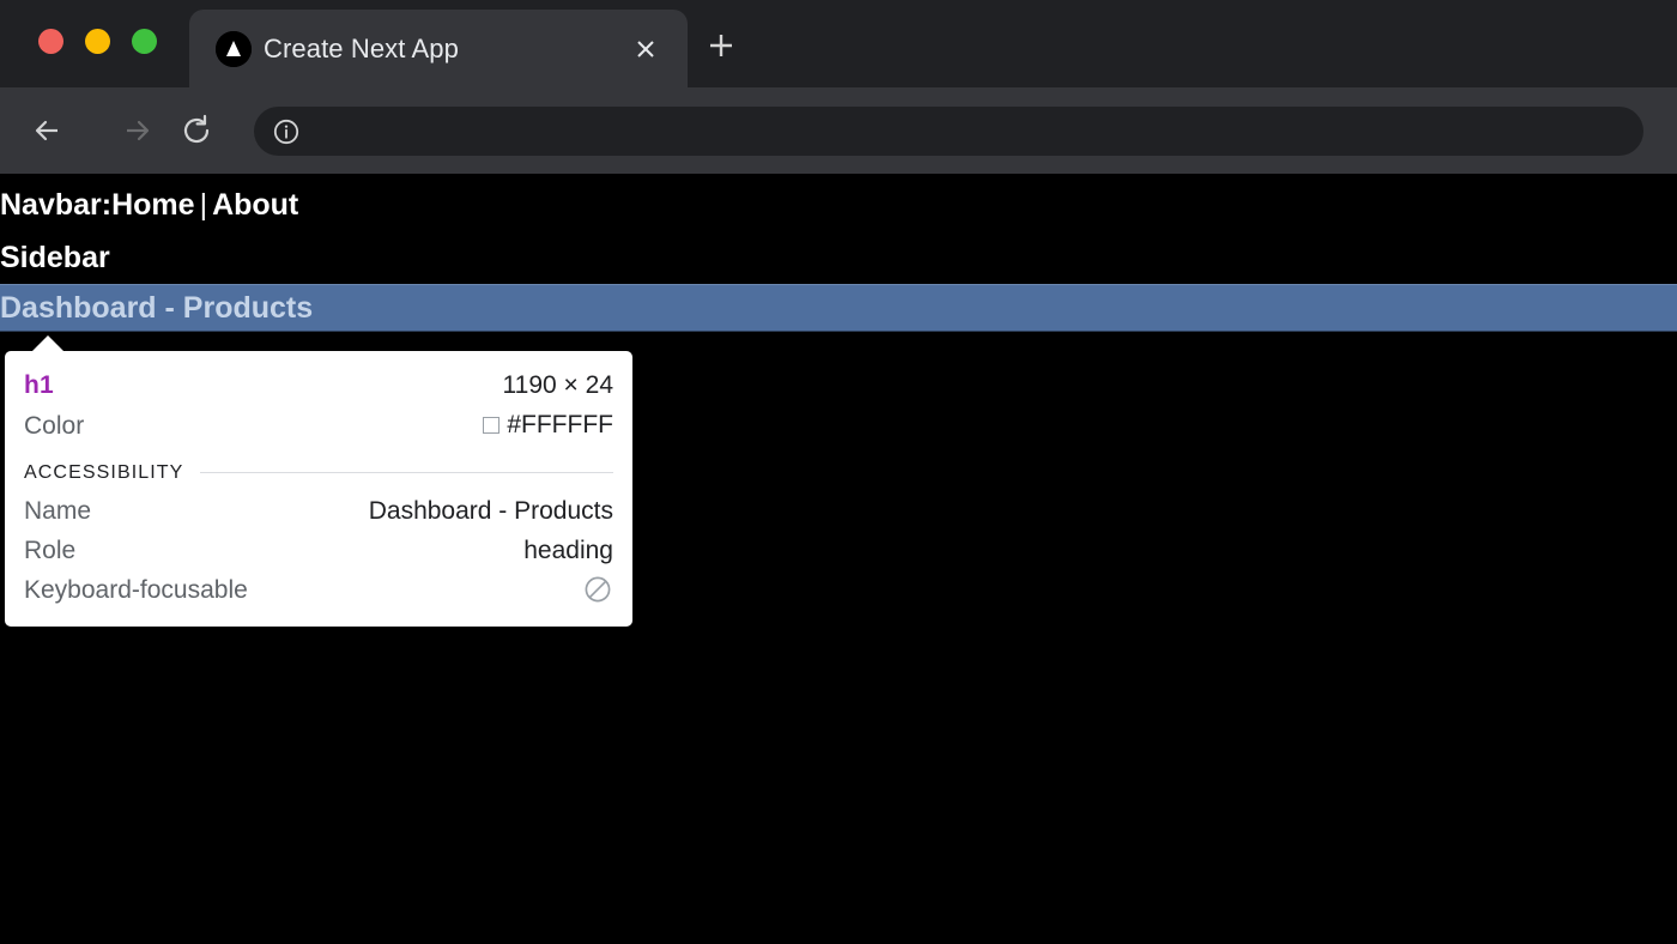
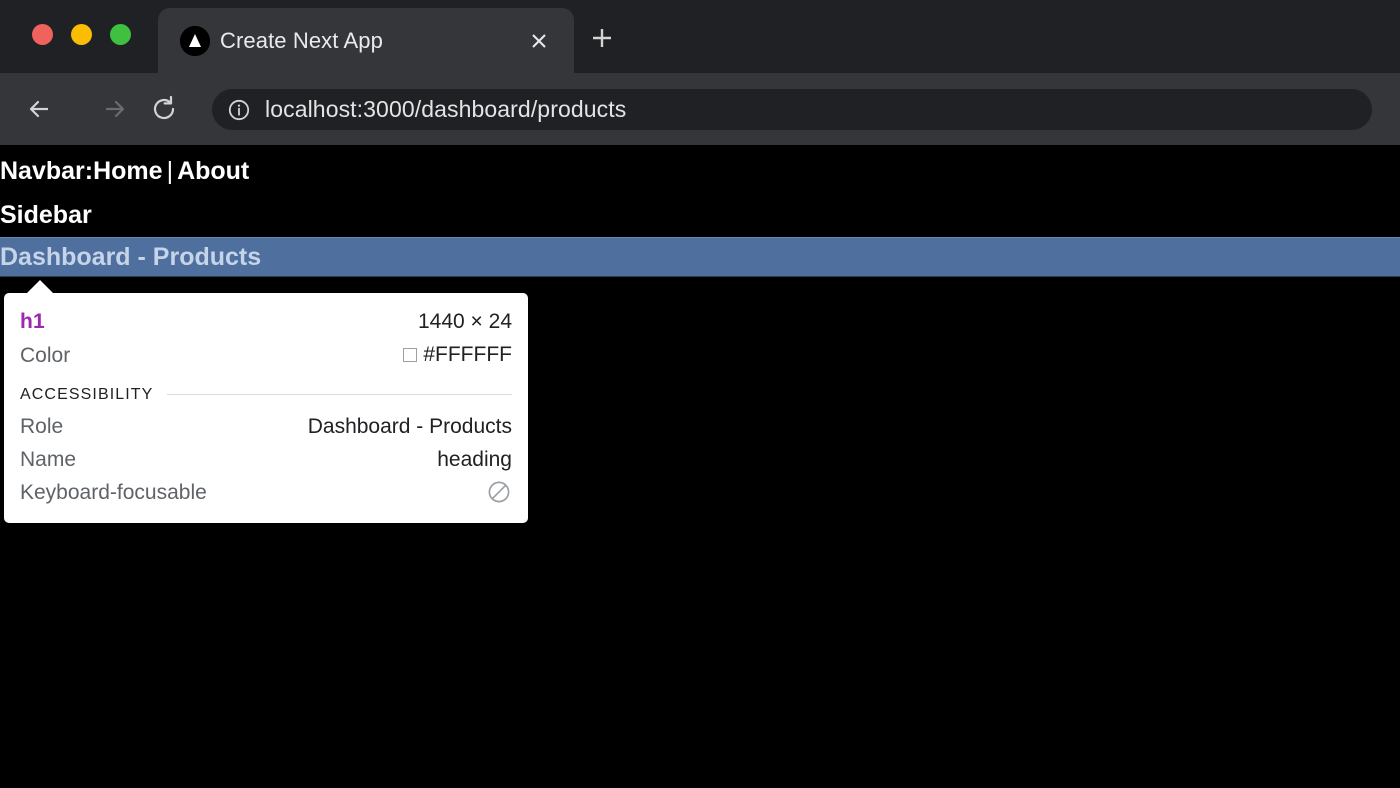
  Create Next App
+ localhost:3000/dashboard/products
  Navbar:Home | About
  Sidebar
  Dashboard - Products
  h1
- 1190 × 24
+ 1440 × 24
  Color
  #FFFFFF
  ACCESSIBILITY
- Name
+ Role
  Dashboard - Products
- Role
+ Name
  heading
  Keyboard-focusable
